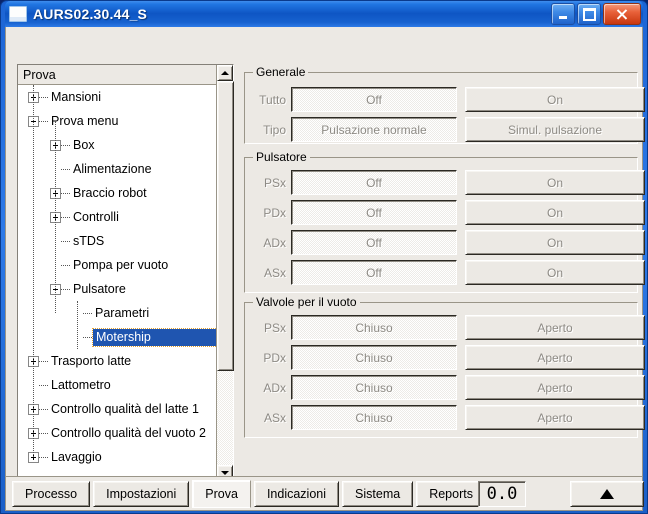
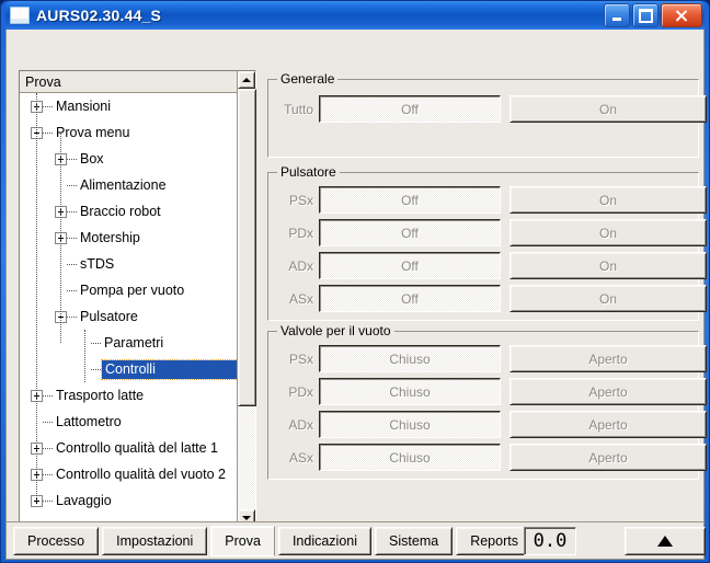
  AURS02.30.44_S
  Prova
  Mansioni
  Prova menu
  Box
  Alimentazione
  Braccio robot
- Controlli
+ Motership
  sTDS
  Pompa per vuoto
  Pulsatore
  Parametri
- Motership
+ Controlli
  Trasporto latte
  Lattometro
  Controllo qualità del latte 1
  Controllo qualità del vuoto 2
  Lavaggio
  Generale
  Tutto
  Off
  On
- Tipo
- Pulsazione normale
- Simul. pulsazione
  Pulsatore
  PSx
  Off
  On
  PDx
  Off
  On
  ADx
  Off
  On
  ASx
  Off
  On
  Valvole per il vuoto
  PSx
  Chiuso
  Aperto
  PDx
  Chiuso
  Aperto
  ADx
  Chiuso
  Aperto
  ASx
  Chiuso
  Aperto
  Processo
  Impostazioni
  Prova
  Indicazioni
  Sistema
  Reports
  0.0
